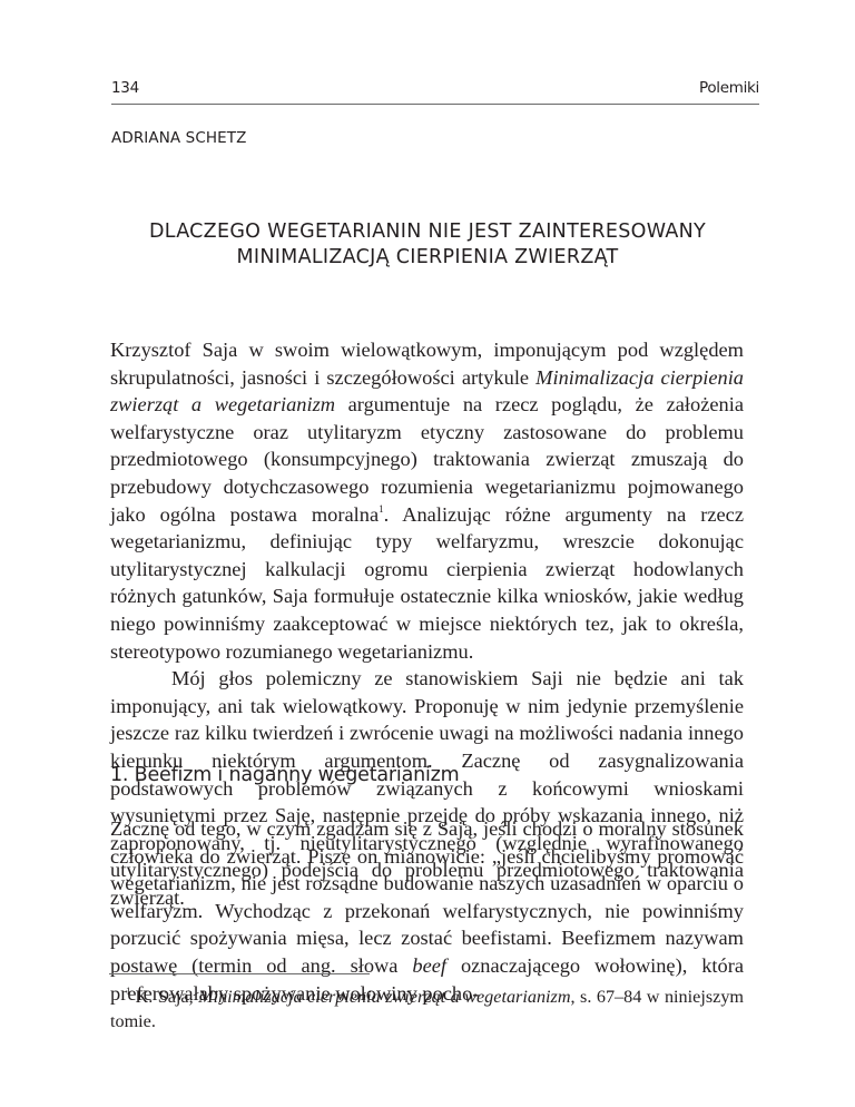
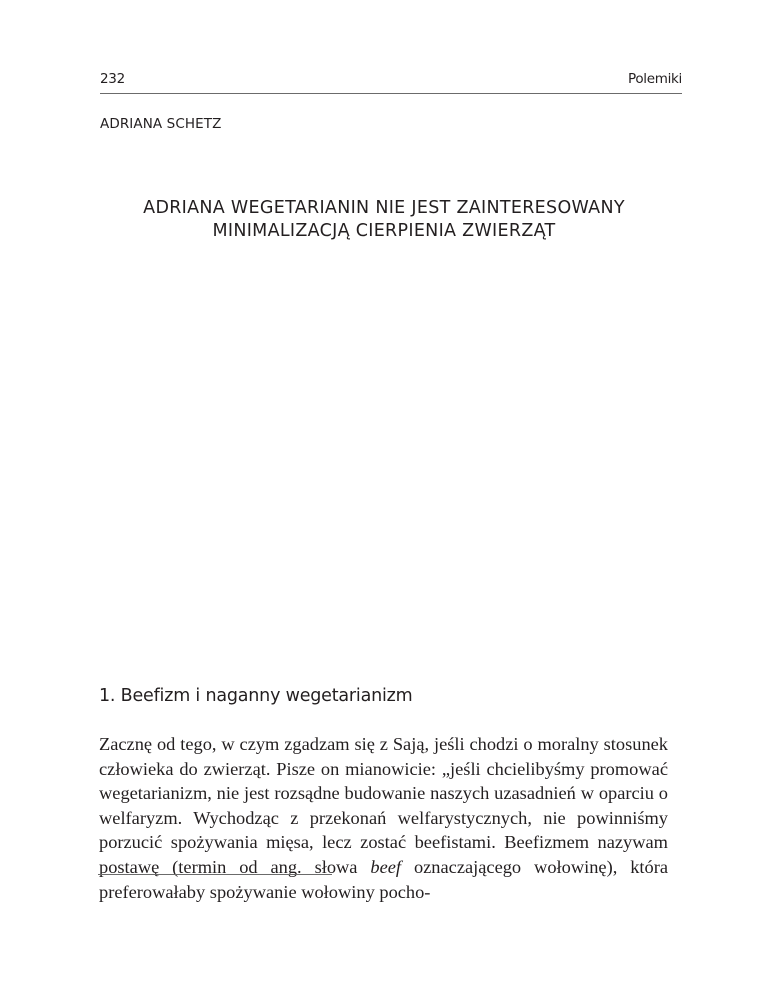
- 134
+ 232
  Polemiki
  ADRIANA SCHETZ
- DLACZEGO WEGETARIANIN NIE JEST ZAINTERESOWANY
+ ADRIANA WEGETARIANIN NIE JEST ZAINTERESOWANY
  MINIMALIZACJĄ CIERPIENIA ZWIERZĄT
- Krzysztof Saja w swoim wielowątkowym, imponującym pod względem skrupulatności, jasności i szczegółowości artykule Minimalizacja cierpienia zwierząt a wegetarianizm argumentuje na rzecz poglądu, że założenia welfarystyczne oraz utylitaryzm etyczny zastosowane do problemu przedmiotowego (konsumpcyjnego) traktowania zwierząt zmuszają do przebudowy dotychczasowego rozumienia wegetarianizmu pojmowanego jako ogólna postawa moralna1. Analizując różne argumenty na rzecz wegetarianizmu, definiując typy welfaryzmu, wreszcie dokonując utylitarystycznej kalkulacji ogromu cierpienia zwierząt hodowlanych różnych gatunków, Saja formułuje ostatecznie kilka wniosków, jakie według niego powinniśmy zaakceptować w miejsce niektórych tez, jak to określa, stereotypowo rozumianego wegetarianizmu.
- Mój głos polemiczny ze stanowiskiem Saji nie będzie ani tak imponujący, ani tak wielowątkowy. Proponuję w nim jedynie przemyślenie jeszcze raz kilku twierdzeń i zwrócenie uwagi na możliwości nadania innego kierunku niektórym argumentom. Zacznę od zasygnalizowania podstawowych problemów związanych z końcowymi wnioskami wysuniętymi przez Saję, następnie przejdę do próby wskazania innego, niż zaproponowany, tj. nieutylitarystycznego (względnie wyrafinowanego utylitarystycznego) podejścia do problemu przedmiotowego traktowania zwierząt.
  1. Beefizm i naganny wegetarianizm
  Zacznę od tego, w czym zgadzam się z Sają, jeśli chodzi o moralny stosunek człowieka do zwierząt. Pisze on mianowicie: „jeśli chcielibyśmy promować wegetarianizm, nie jest rozsądne budowanie naszych uzasadnień w oparciu o welfaryzm. Wychodząc z przekonań welfarystycznych, nie powinniśmy porzucić spożywania mięsa, lecz zostać beefistami. Beefizmem nazywam postawę (termin od ang. słowa beef oznaczającego wołowinę), która preferowałaby spożywanie wołowiny pocho-
- 1K. Saja, Minimalizacja cierpienia zwierząt a wegetarianizm, s. 67–84 w niniejszym tomie.
